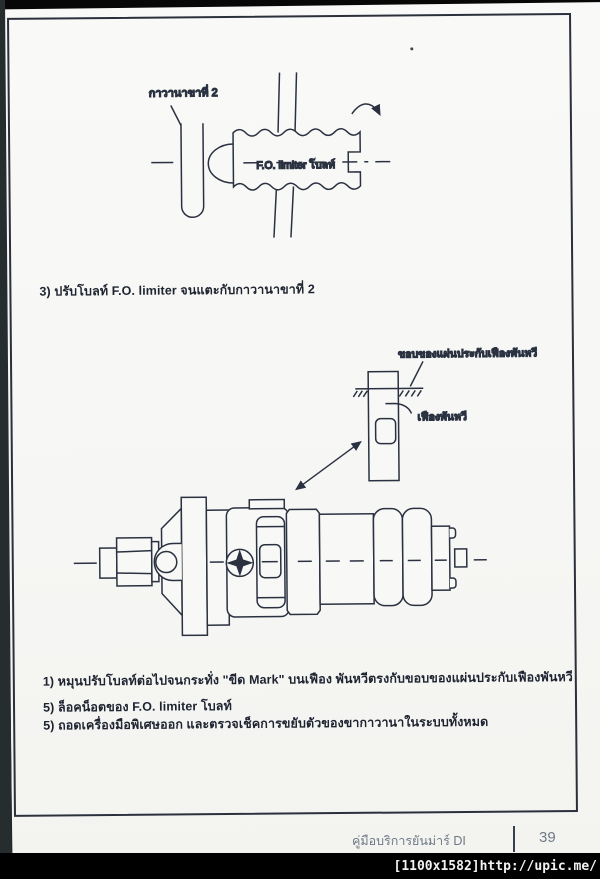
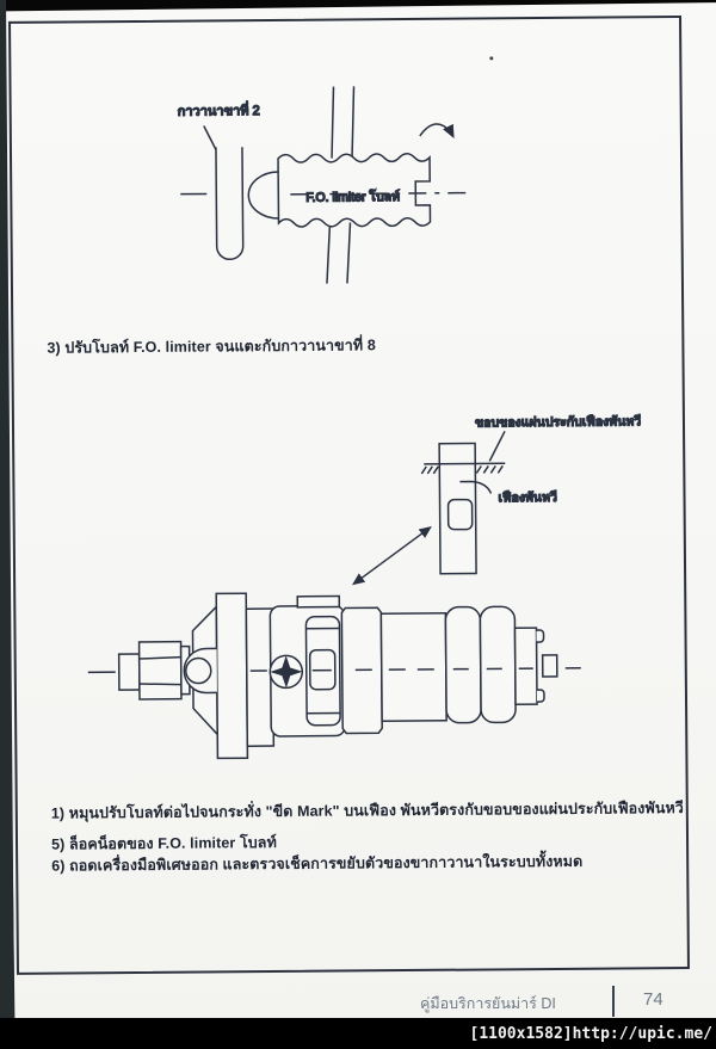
  กาวานาขาที่ 2
  F.O. limiter โบลท์
- 3) ปรับโบลท์ F.O. limiter จนแตะกับกาวานาขาที่ 2
+ 3) ปรับโบลท์ F.O. limiter จนแตะกับกาวานาขาที่ 8
  ขอบของแผ่นประกับเฟืองพันหวี
  เฟืองพันหวี
  1) หมุนปรับโบลท์ต่อไปจนกระทั่ง "ขีด Mark" บนเฟือง พันหวีตรงกับขอบของแผ่นประกับเฟืองพันหวี
  5) ล็อคน็อตของ F.O. limiter โบลท์
- 5) ถอดเครื่องมือพิเศษออก และตรวจเช็คการขยับตัวของขากาวานาในระบบทั้งหมด
+ 6) ถอดเครื่องมือพิเศษออก และตรวจเช็คการขยับตัวของขากาวานาในระบบทั้งหมด
  คู่มือบริการยันม่าร์ DI
- 39
+ 74
  [1100x1582]http://upic.me/
